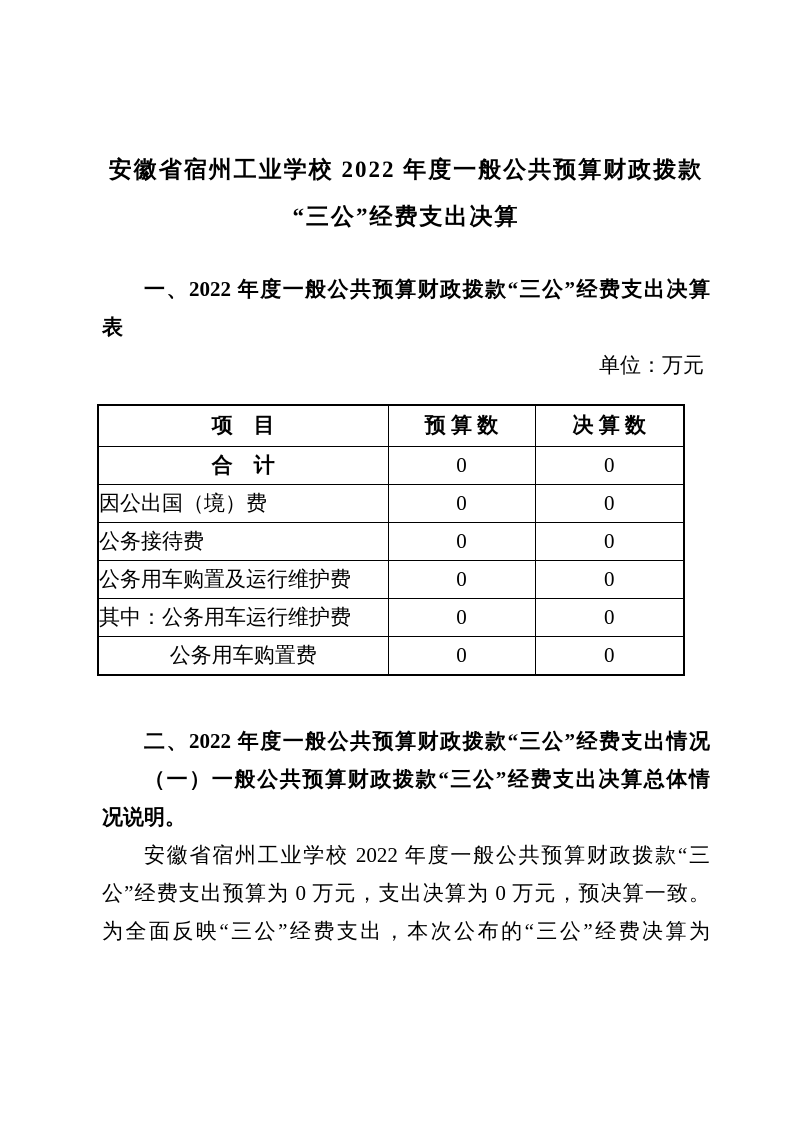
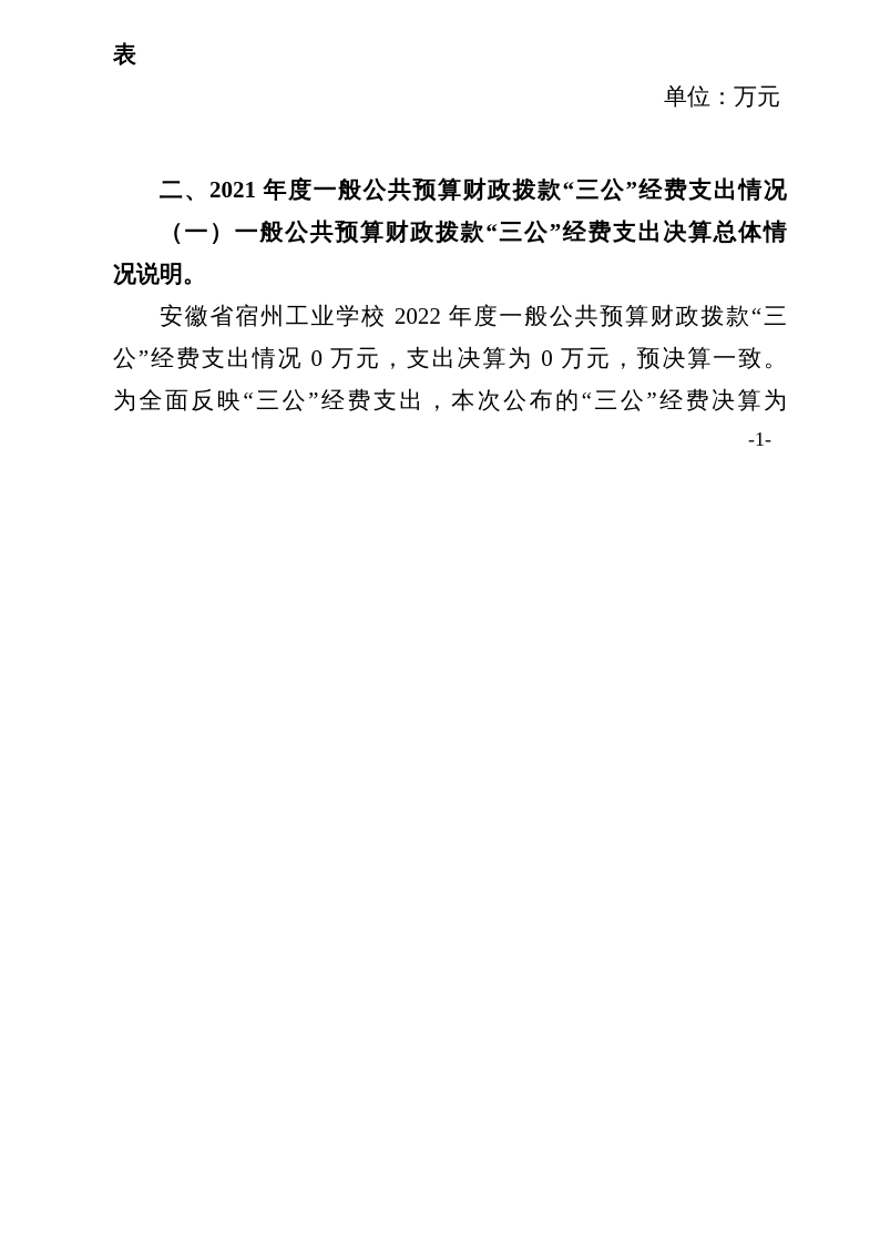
- 安徽省宿州工业学校 2022 年度一般公共预算财政拨款
- “三公”经费支出决算
- 一、2022 年度一般公共预算财政拨款“三公”经费支出决算
  表
  单位：万元
- 项 目	预 算 数	决 算 数
- 合 计	0	0
- 因公出国（境）费	0	0
- 公务接待费	0	0
- 公务用车购置及运行维护费	0	0
- 其中：公务用车运行维护费	0	0
- 公务用车购置费	0	0
- 二、2022 年度一般公共预算财政拨款“三公”经费支出情况
+ 二、2021 年度一般公共预算财政拨款“三公”经费支出情况
  （一）一般公共预算财政拨款“三公”经费支出决算总体情
  况说明。
  安徽省宿州工业学校 2022 年度一般公共预算财政拨款“三
- 公”经费支出预算为 0 万元，支出决算为 0 万元，预决算一致。
+ 公”经费支出情况 0 万元，支出决算为 0 万元，预决算一致。
  为全面反映“三公”经费支出，本次公布的“三公”经费决算为
+ -1-
